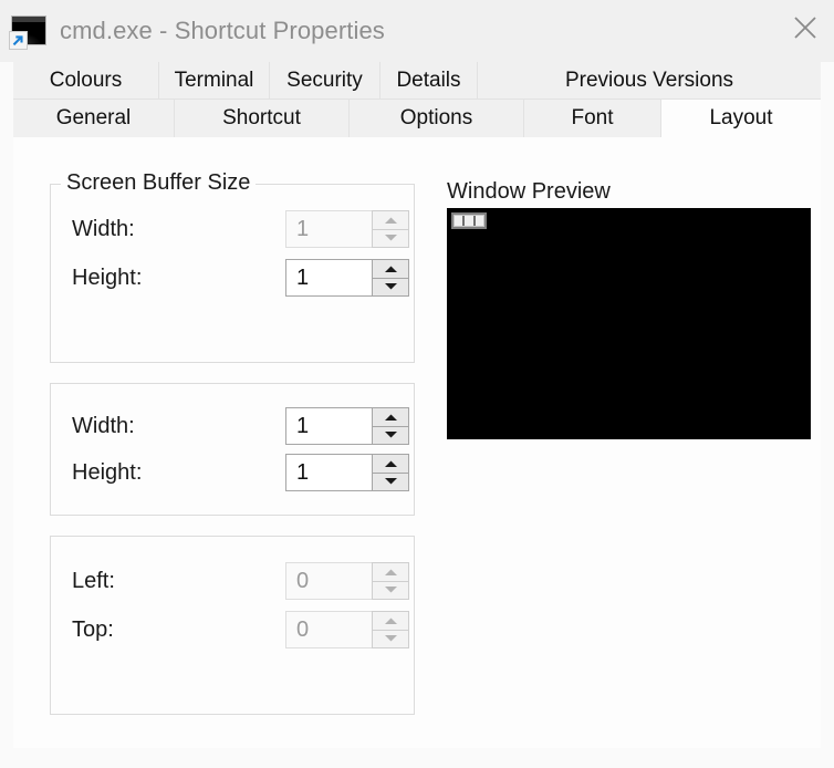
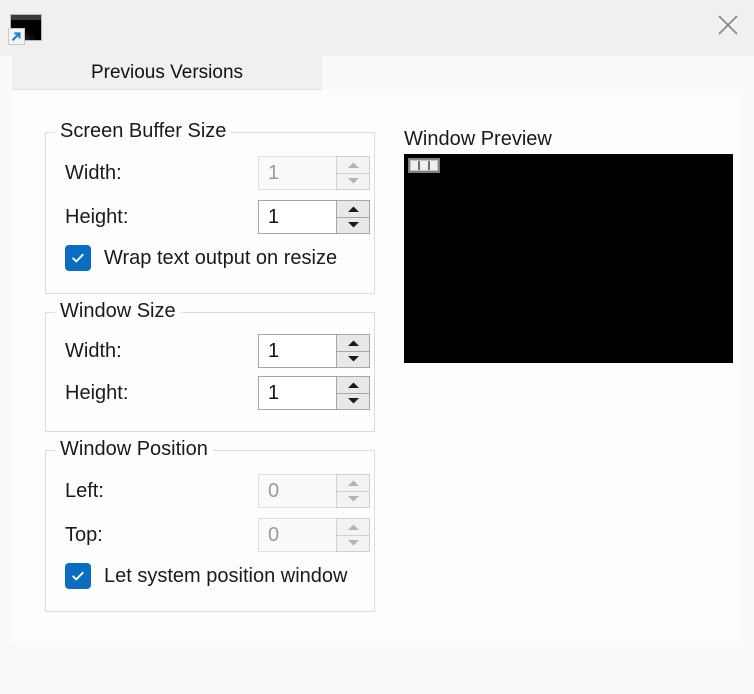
- cmd.exe - Shortcut Properties
- Colours
- Terminal
- Security
- Details
  Previous Versions
- General
- Shortcut
- Options
- Font
- Layout
  Screen Buffer Size
  Width:
  1
  Height:
  1
+ Wrap text output on resize
+ Window Size
  Width:
  1
  Height:
  1
+ Window Position
  Left:
  0
  Top:
  0
+ Let system position window
  Window Preview
